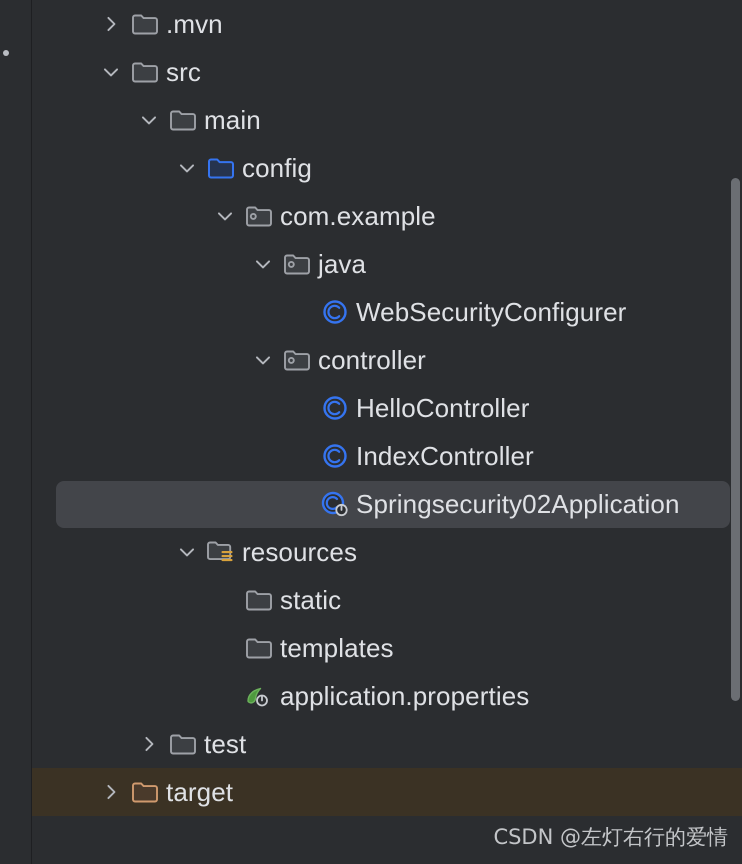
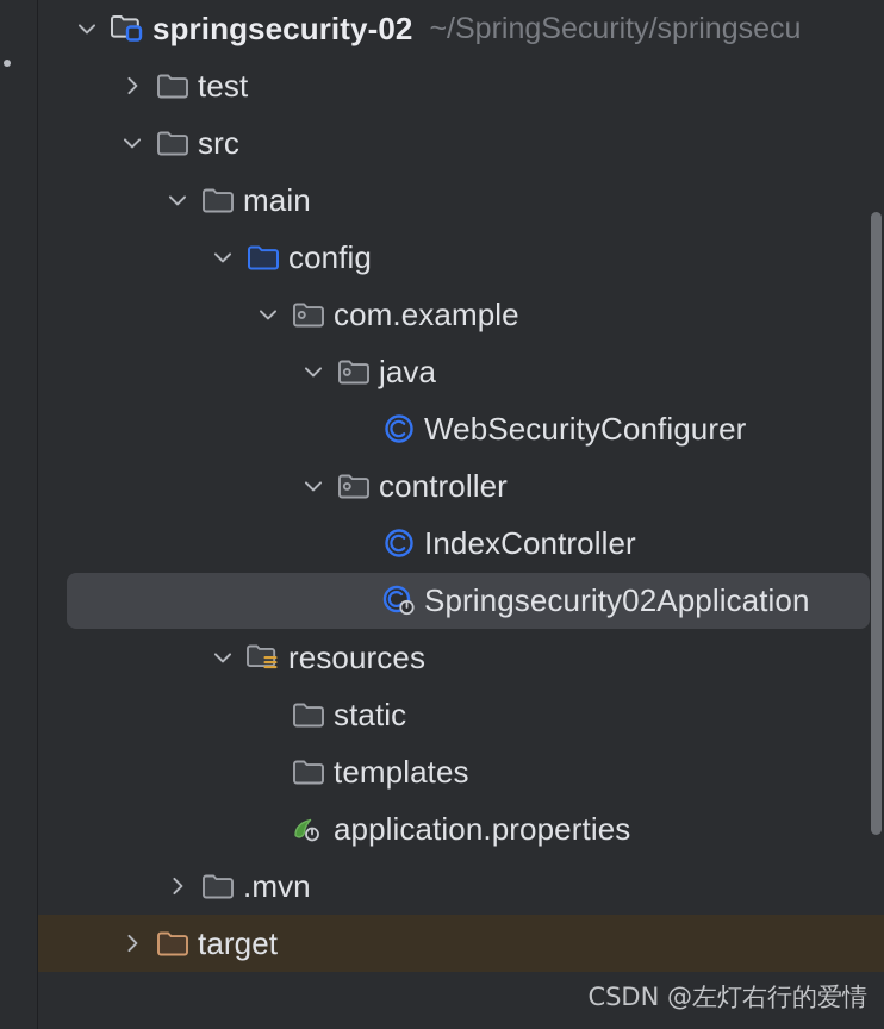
+ springsecurity-02
+ ~/SpringSecurity/springsecu
- .mvn
+ test
  src
  main
  config
  com.example
  java
  WebSecurityConfigurer
  controller
- HelloController
  IndexController
  Springsecurity02Application
  resources
  static
  templates
  application.properties
- test
+ .mvn
  target
  CSDN @左灯右行的爱情
